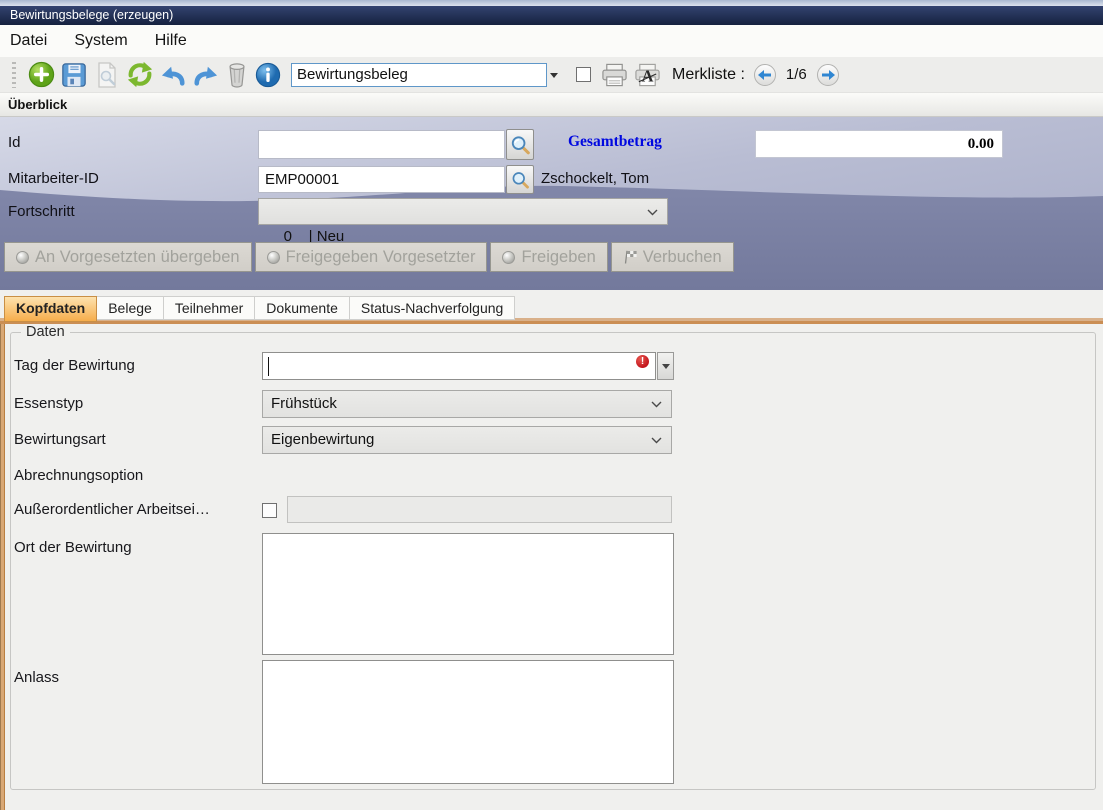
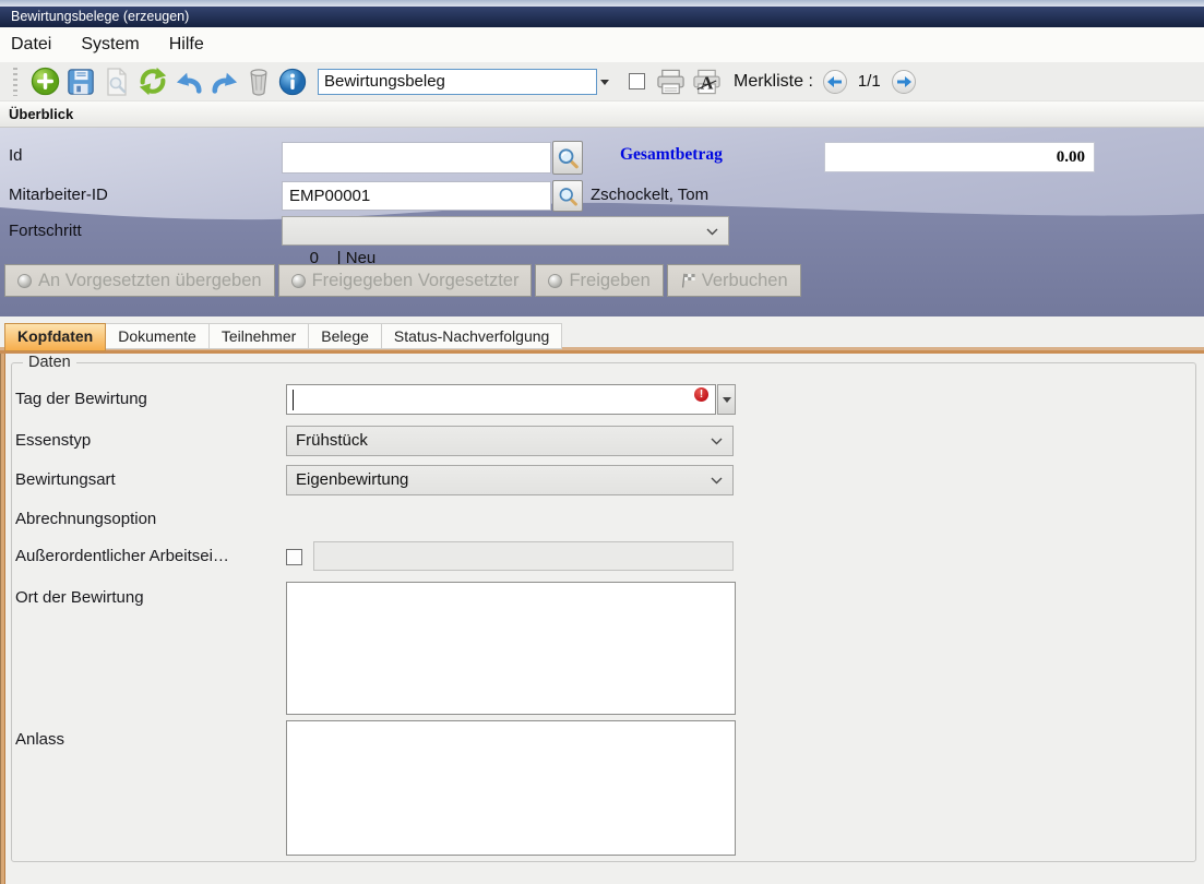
  Bewirtungsbelege (erzeugen)
  Datei
  System
  Hilfe
  Bewirtungsbeleg
  A
  Merkliste :
- 1/6
+ 1/1
  Überblick
  Id
  Gesamtbetrag
  0.00
  Mitarbeiter-ID
  EMP00001
  Zschockelt, Tom
  Fortschritt
  0 | Neu
  An Vorgesetzten übergeben
  Freigegeben Vorgesetzter
  Freigeben
  Verbuchen
  Kopfdaten
- Belege
+ Dokumente
  Teilnehmer
- Dokumente
+ Belege
  Status-Nachverfolgung
  Daten
  Tag der Bewirtung
  !
  Essenstyp
  Frühstück
  Bewirtungsart
  Eigenbewirtung
  Abrechnungsoption
  Außerordentlicher Arbeitsei…
  Ort der Bewirtung
  Anlass
